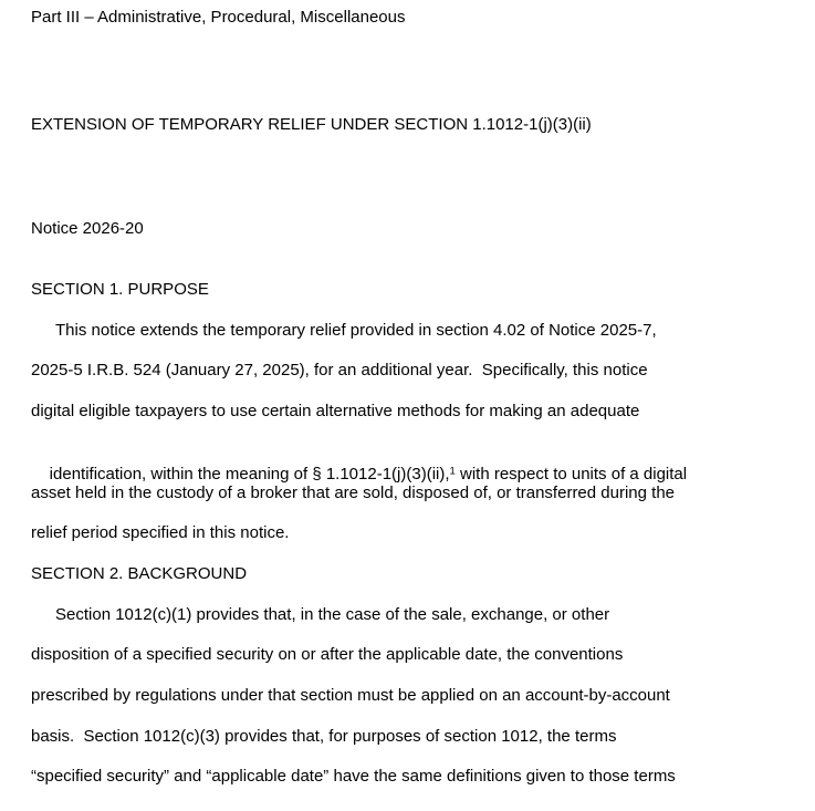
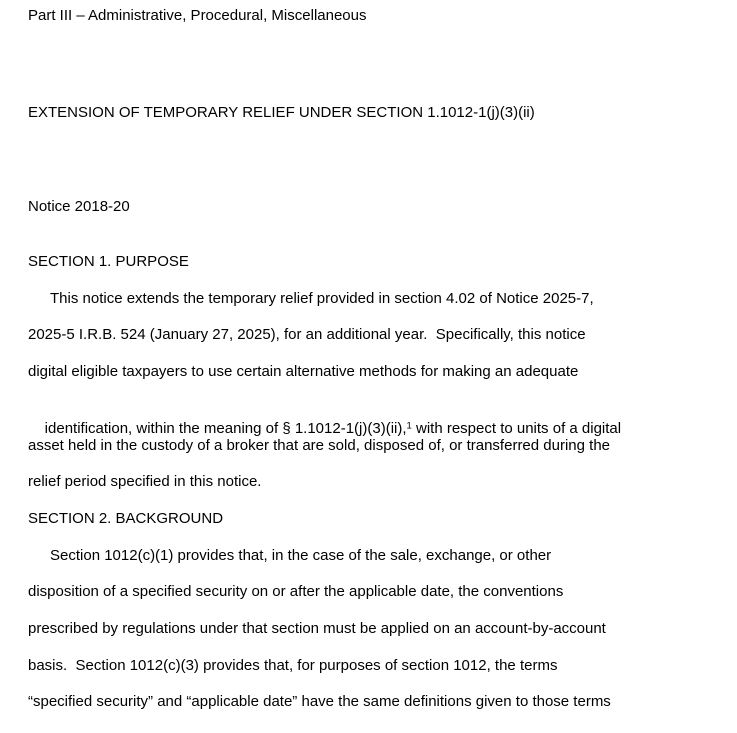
  Part III – Administrative, Procedural, Miscellaneous
  EXTENSION OF TEMPORARY RELIEF UNDER SECTION 1.1012-1(j)(3)(ii)
- Notice 2026-20
+ Notice 2018-20
  SECTION 1. PURPOSE
  This notice extends the temporary relief provided in section 4.02 of Notice 2025-7,
  2025-5 I.R.B. 524 (January 27, 2025), for an additional year. Specifically, this notice
  digital eligible taxpayers to use certain alternative methods for making an adequate
  identification, within the meaning of § 1.1012-1(j)(3)(ii),1 with respect to units of a digital
  asset held in the custody of a broker that are sold, disposed of, or transferred during the
  relief period specified in this notice.
  SECTION 2. BACKGROUND
  Section 1012(c)(1) provides that, in the case of the sale, exchange, or other
  disposition of a specified security on or after the applicable date, the conventions
  prescribed by regulations under that section must be applied on an account-by-account
  basis. Section 1012(c)(3) provides that, for purposes of section 1012, the terms
  “specified security” and “applicable date” have the same definitions given to those terms
